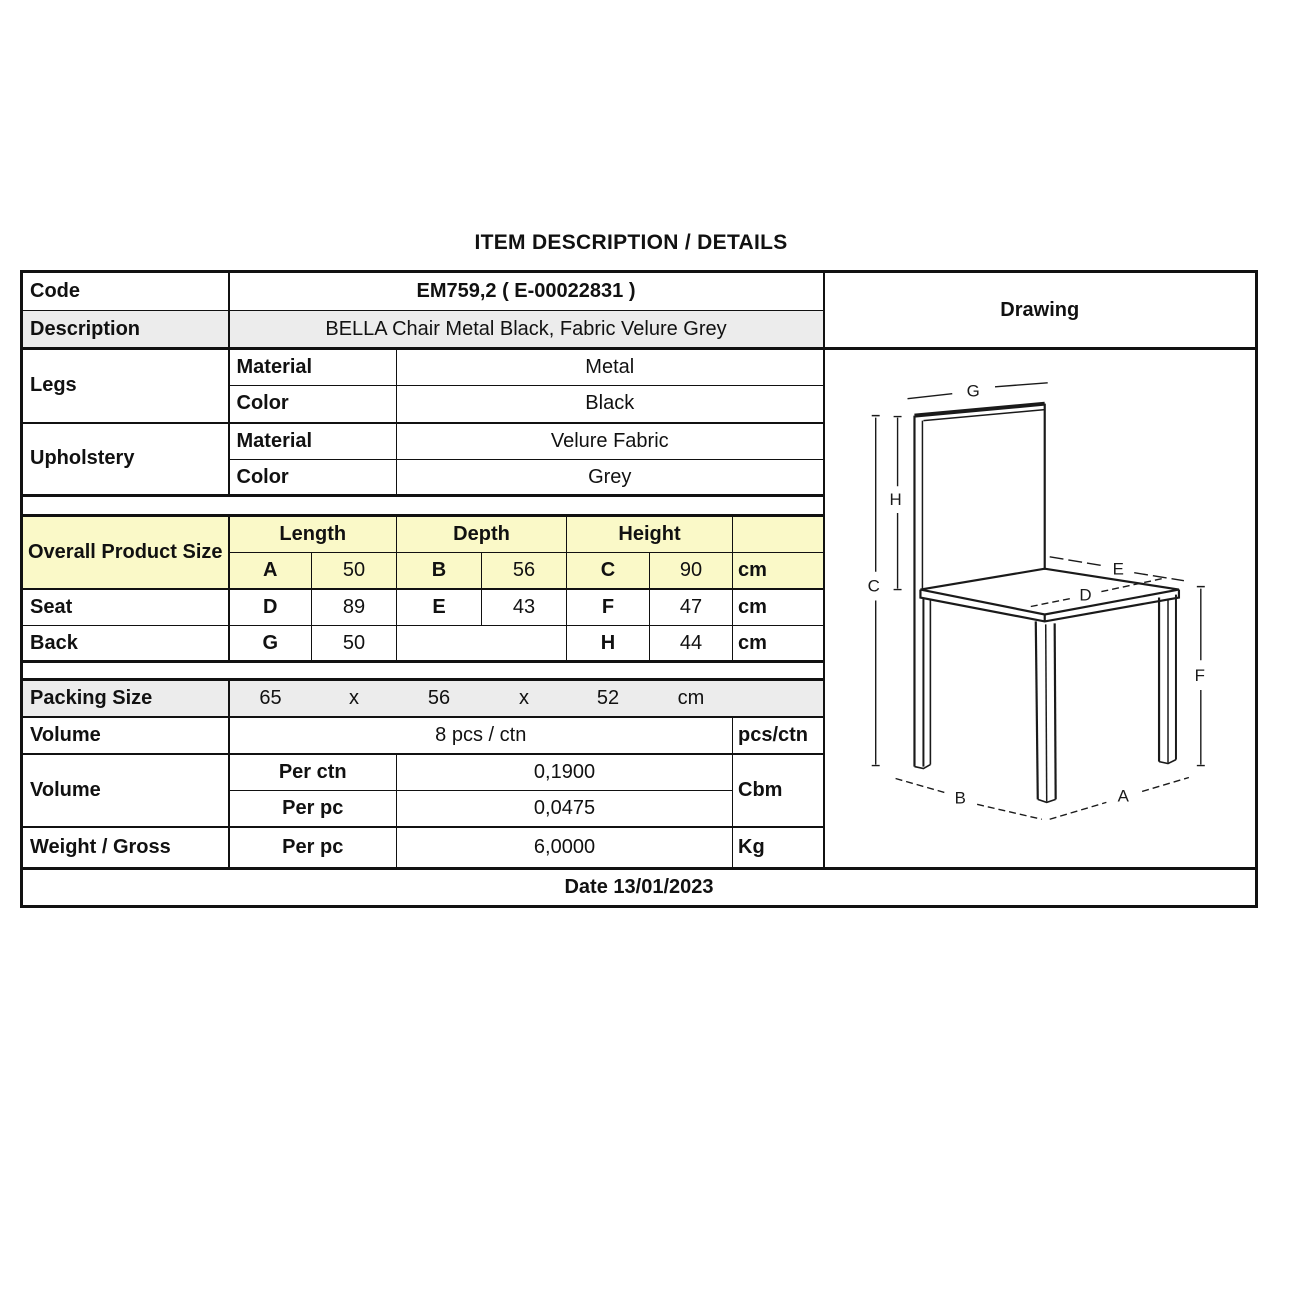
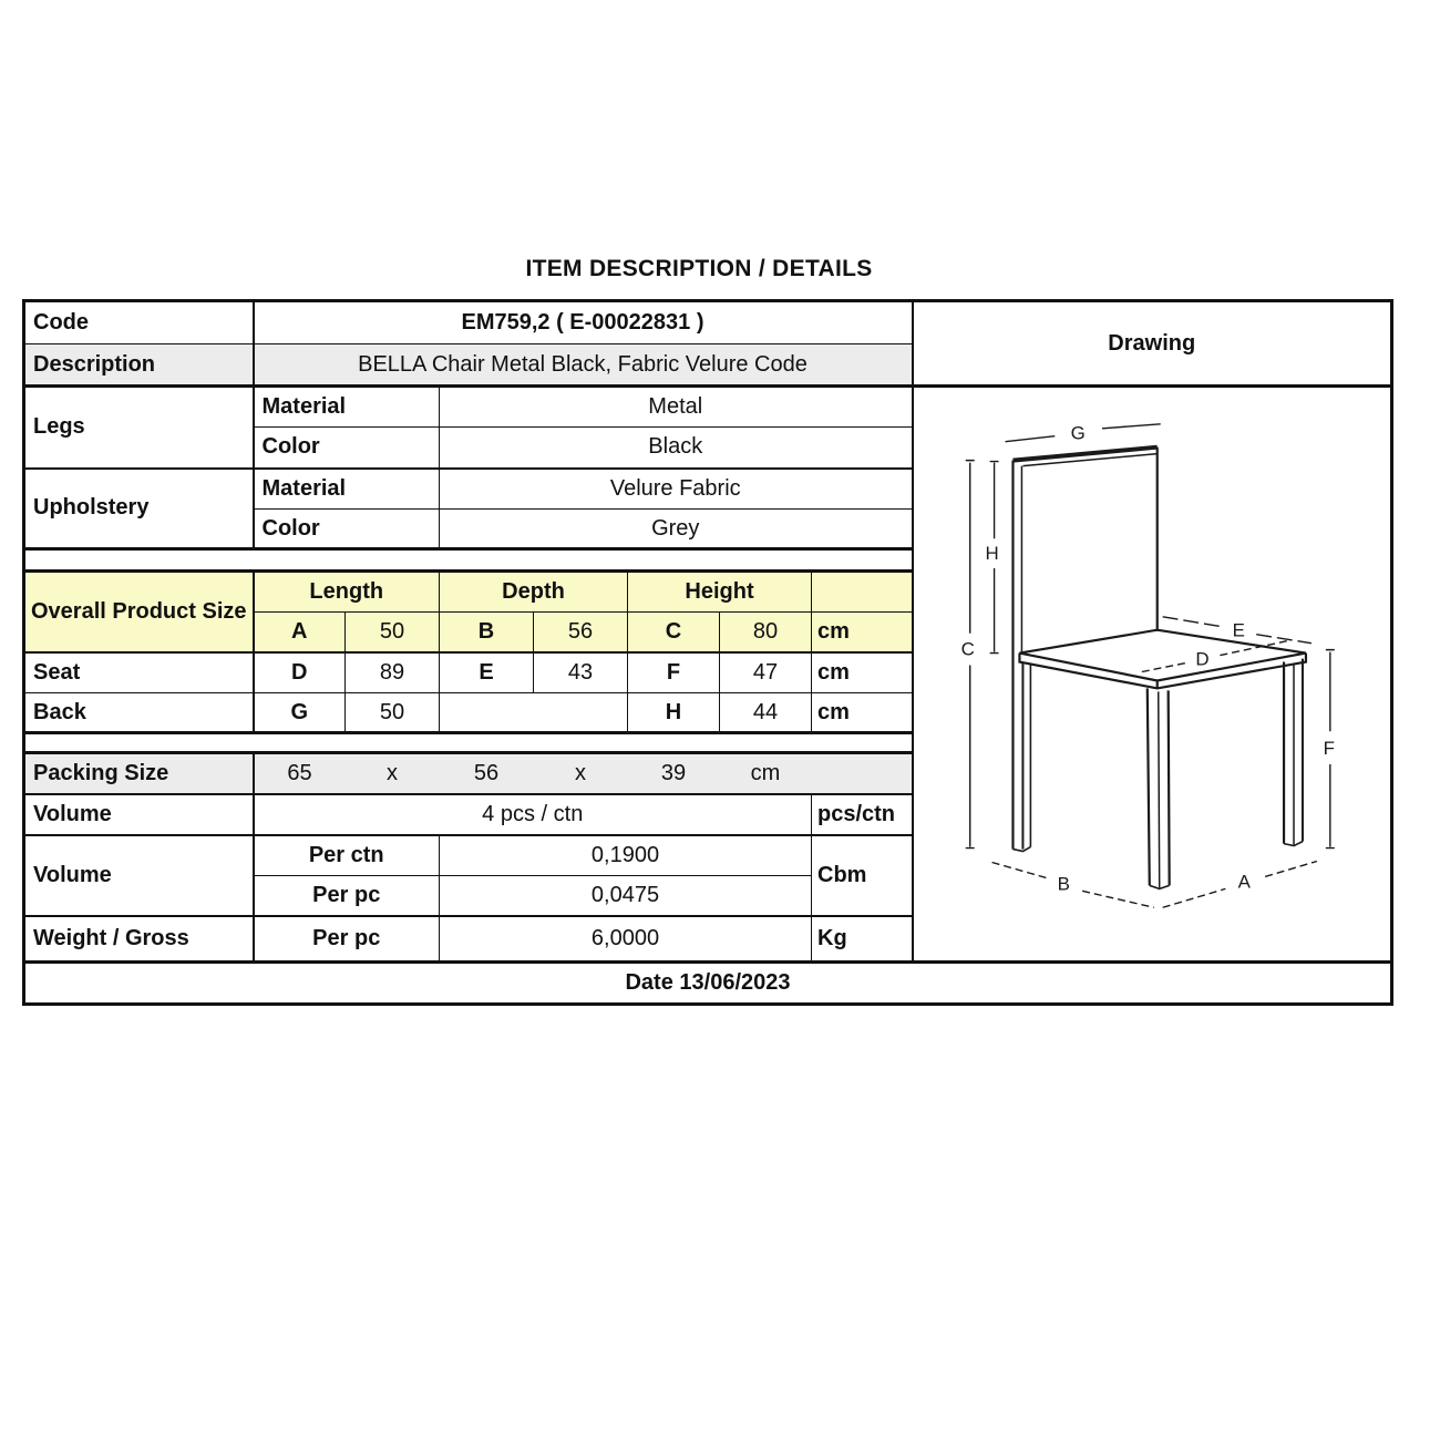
  ITEM DESCRIPTION / DETAILS
  Code	EM759,2 ( E-00022831 )	Drawing
- Description	BELLA Chair Metal Black, Fabric Velure Grey
+ Description	BELLA Chair Metal Black, Fabric Velure Code
  Legs	Material	Metal	G H C E D F B A
  Color	Black
  Upholstery	Material	Velure Fabric
  Color	Grey
  Overall Product Size	Length	Depth	Height
- A	50	B	56	C	90	cm
+ A	50	B	56	C	80	cm
  Seat	D	89	E	43	F	47	cm
  Back	G	50		H	44	cm
- Packing Size	65	x	56	x	52	cm
+ Packing Size	65	x	56	x	39	cm
- Volume	8 pcs / ctn	pcs/ctn
+ Volume	4 pcs / ctn	pcs/ctn
  Volume	Per ctn	0,1900	Cbm
  Per pc	0,0475
  Weight / Gross	Per pc	6,0000	Kg
- Date 13/01/2023
+ Date 13/06/2023
